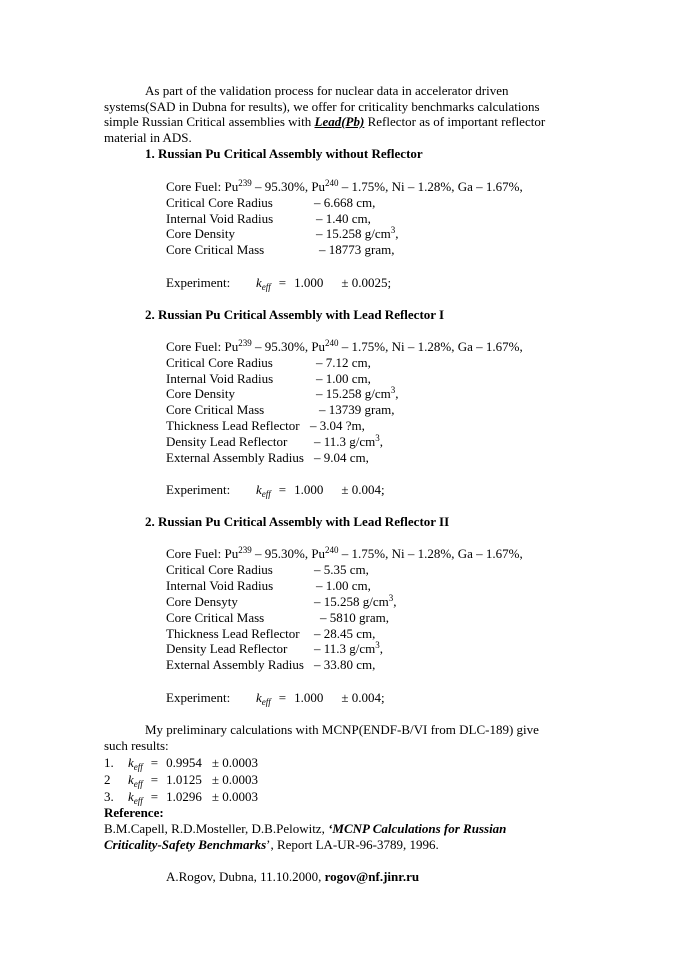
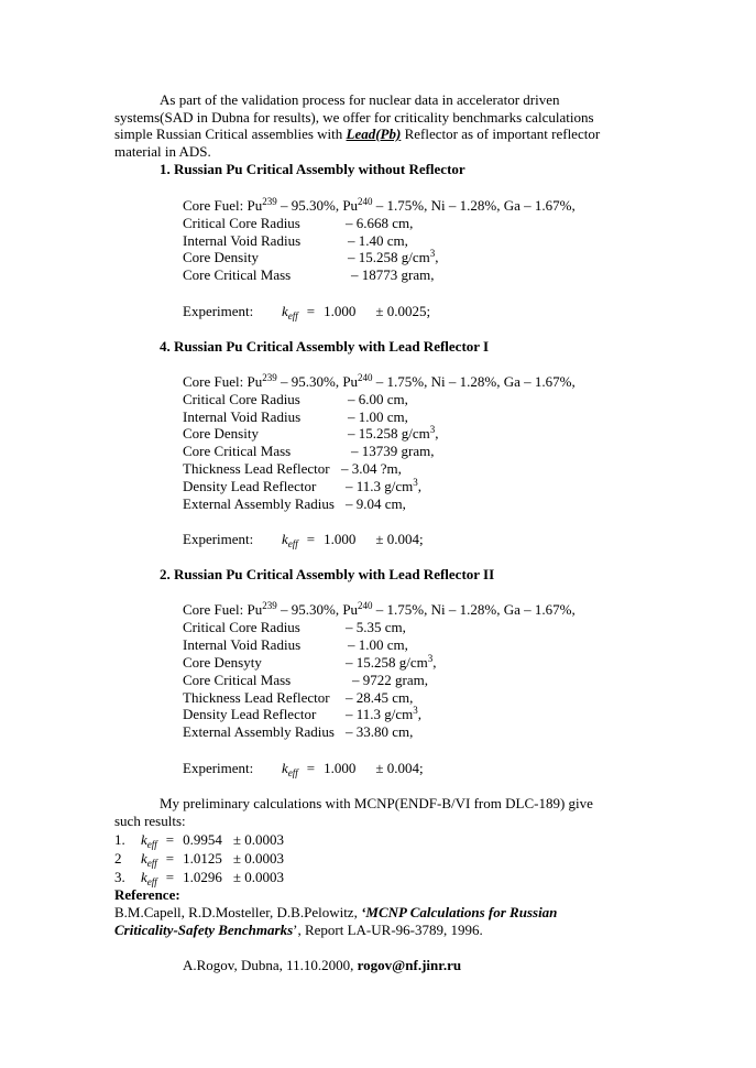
  As part of the validation process for nuclear data in accelerator driven
  systems(SAD in Dubna for results), we offer for criticality benchmarks calculations
  simple Russian Critical assemblies with Lead(Pb) Reflector as of important reflector
  material in ADS.
  1. Russian Pu Critical Assembly without Reflector
  Core Fuel: Pu239 – 95.30%, Pu240 – 1.75%, Ni – 1.28%, Ga – 1.67%,
  Critical Core Radius – 6.668 cm,
  Internal Void Radius – 1.40 cm,
  Core Density – 15.258 g/cm3,
  Core Critical Mass – 18773 gram,
  Experiment: keff = 1.000 ± 0.0025;
- 2. Russian Pu Critical Assembly with Lead Reflector I
+ 4. Russian Pu Critical Assembly with Lead Reflector I
  Core Fuel: Pu239 – 95.30%, Pu240 – 1.75%, Ni – 1.28%, Ga – 1.67%,
- Critical Core Radius – 7.12 cm,
+ Critical Core Radius – 6.00 cm,
  Internal Void Radius – 1.00 cm,
  Core Density – 15.258 g/cm3,
  Core Critical Mass – 13739 gram,
  Thickness Lead Reflector – 3.04 ?m,
  Density Lead Reflector – 11.3 g/cm3,
  External Assembly Radius – 9.04 cm,
  Experiment: keff = 1.000 ± 0.004;
  2. Russian Pu Critical Assembly with Lead Reflector II
  Core Fuel: Pu239 – 95.30%, Pu240 – 1.75%, Ni – 1.28%, Ga – 1.67%,
  Critical Core Radius – 5.35 cm,
  Internal Void Radius – 1.00 cm,
  Core Densyty – 15.258 g/cm3,
- Core Critical Mass – 5810 gram,
+ Core Critical Mass – 9722 gram,
  Thickness Lead Reflector – 28.45 cm,
  Density Lead Reflector – 11.3 g/cm3,
  External Assembly Radius – 33.80 cm,
  Experiment: keff = 1.000 ± 0.004;
  My preliminary calculations with MCNP(ENDF-B/VI from DLC-189) give
  such results:
  1. keff = 0.9954 ± 0.0003
  2 keff = 1.0125 ± 0.0003
  3. keff = 1.0296 ± 0.0003
  Reference:
  B.M.Capell, R.D.Mosteller, D.B.Pelowitz, ‘MCNP Calculations for Russian
  Criticality-Safety Benchmarks’, Report LA-UR-96-3789, 1996.
  A.Rogov, Dubna, 11.10.2000, rogov@nf.jinr.ru
